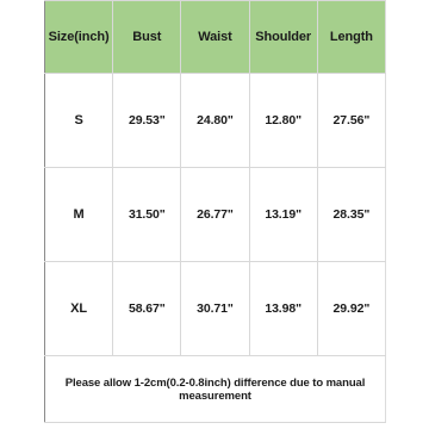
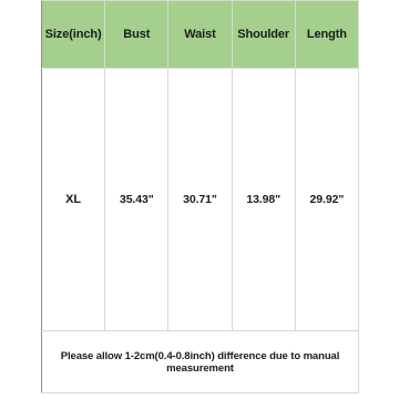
  Size(inch)	Bust	Waist	Shoulder	Length
- S	29.53"	24.80"	12.80"	27.56"
- M	31.50"	26.77"	13.19"	28.35"
- XL	58.67"	30.71"	13.98"	29.92"
+ XL	35.43"	30.71"	13.98"	29.92"
- Please allow 1-2cm(0.2-0.8inch) difference due to manual measurement
+ Please allow 1-2cm(0.4-0.8inch) difference due to manual measurement
